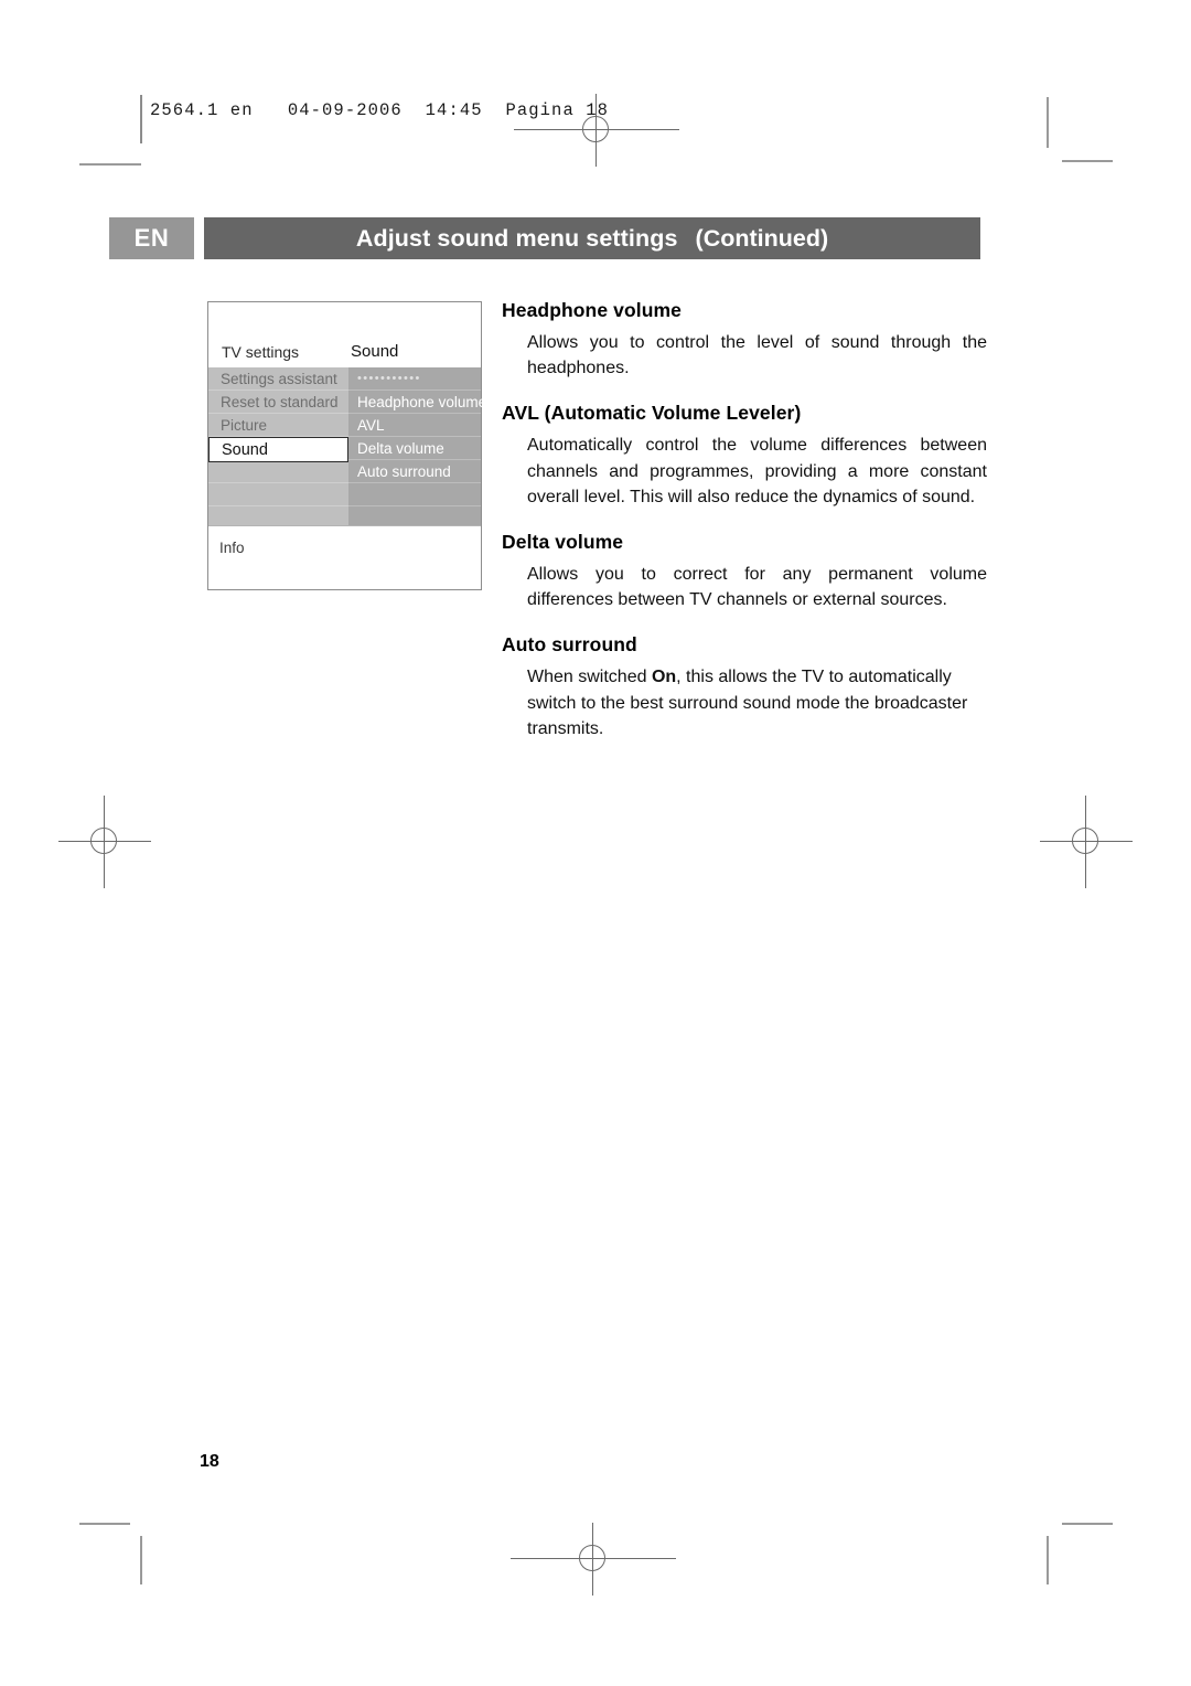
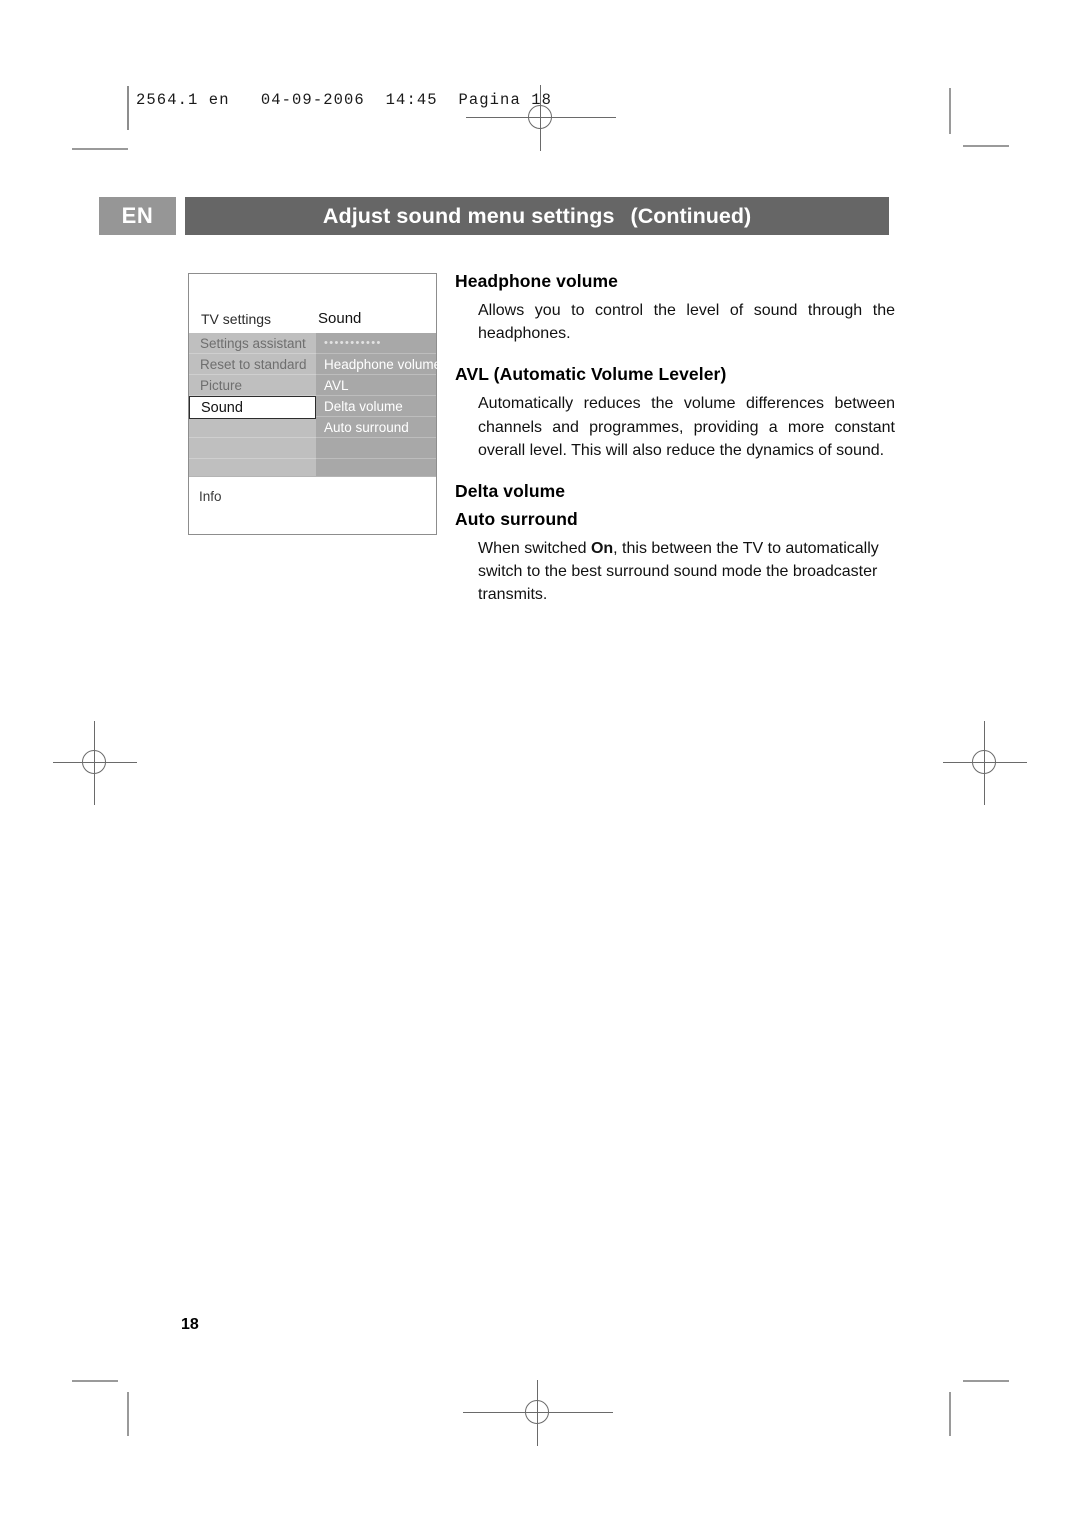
  2564.1 en 04-09-2006 14:45 Pagina 18
  Adjust sound menu settings
  (Continued)
  EN
  TV settings
  Sound
  Settings assistant
  Reset to standard
  Picture
  •••••••••••
  Headphone volume
  AVL
  Delta volume
  Auto surround
  Sound
  Info
  Headphone volume
  Allows you to control the level of sound through the headphones.
  AVL (Automatic Volume Leveler)
- Automatically control the volume differences between channels and programmes, providing a more constant overall level. This will also reduce the dynamics of sound.
+ Automatically reduces the volume differences between channels and programmes, providing a more constant overall level. This will also reduce the dynamics of sound.
  Delta volume
- Allows you to correct for any permanent volume differences between TV channels or external sources.
  Auto surround
- When switched On, this allows the TV to automatically switch to the best surround sound mode the broadcaster transmits.
+ When switched On, this between the TV to automatically switch to the best surround sound mode the broadcaster transmits.
  18
